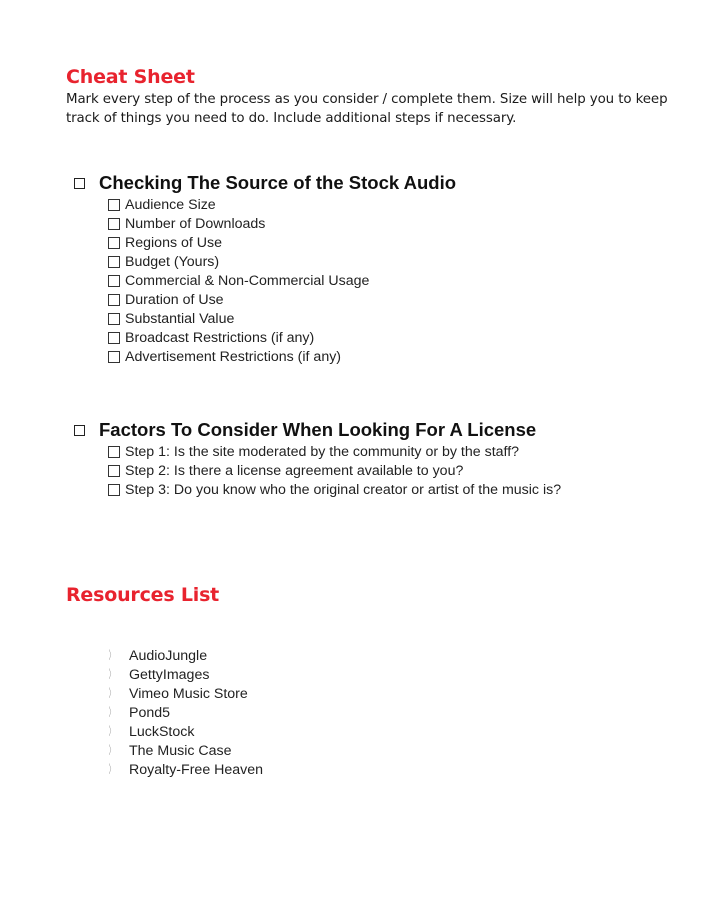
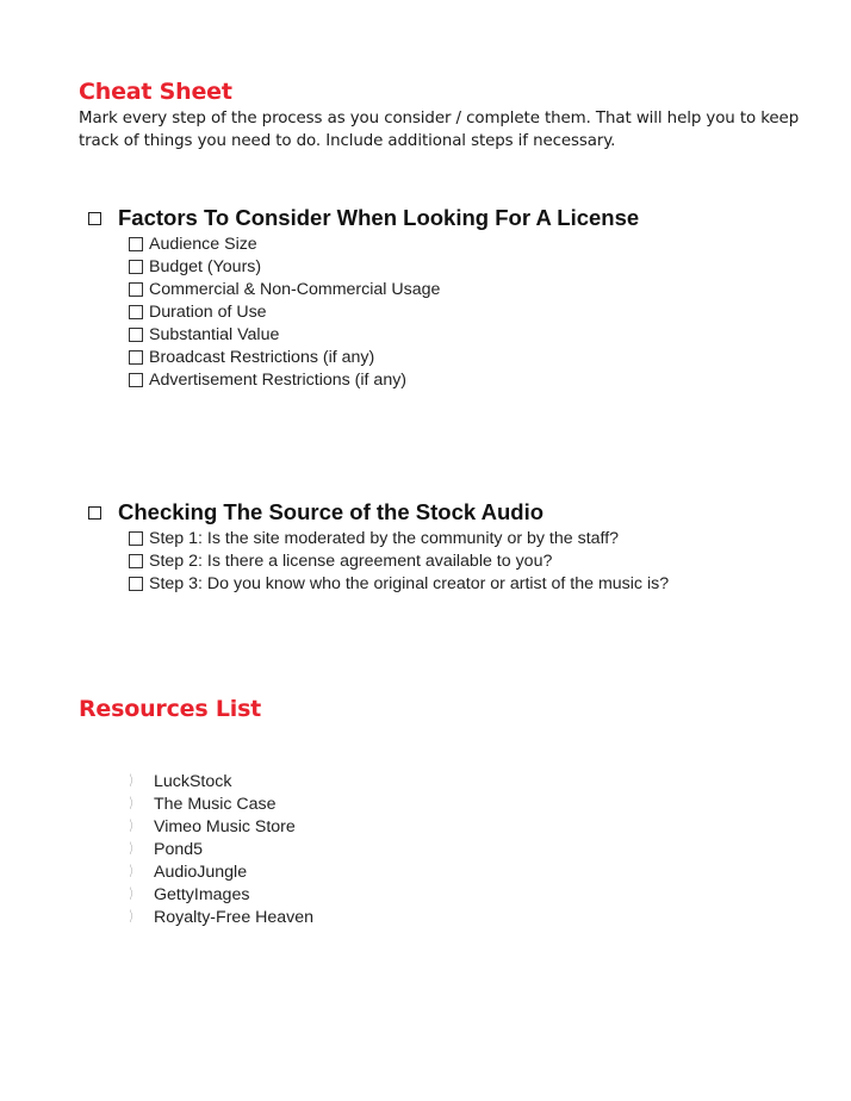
  Cheat Sheet
- Mark every step of the process as you consider / complete them. Size will help you to keep track of things you need to do. Include additional steps if necessary.
+ Mark every step of the process as you consider / complete them. That will help you to keep track of things you need to do. Include additional steps if necessary.
- Checking The Source of the Stock Audio
+ Factors To Consider When Looking For A License
  Audience Size
- Number of Downloads
- Regions of Use
  Budget (Yours)
  Commercial & Non-Commercial Usage
  Duration of Use
  Substantial Value
  Broadcast Restrictions (if any)
  Advertisement Restrictions (if any)
- Factors To Consider When Looking For A License
+ Checking The Source of the Stock Audio
  Step 1: Is the site moderated by the community or by the staff?
  Step 2: Is there a license agreement available to you?
  Step 3: Do you know who the original creator or artist of the music is?
  Resources List
  〉
- AudioJungle
+ LuckStock
  〉
- GettyImages
+ The Music Case
  〉
  Vimeo Music Store
  〉
  Pond5
  〉
- LuckStock
+ AudioJungle
  〉
- The Music Case
+ GettyImages
  〉
  Royalty-Free Heaven
